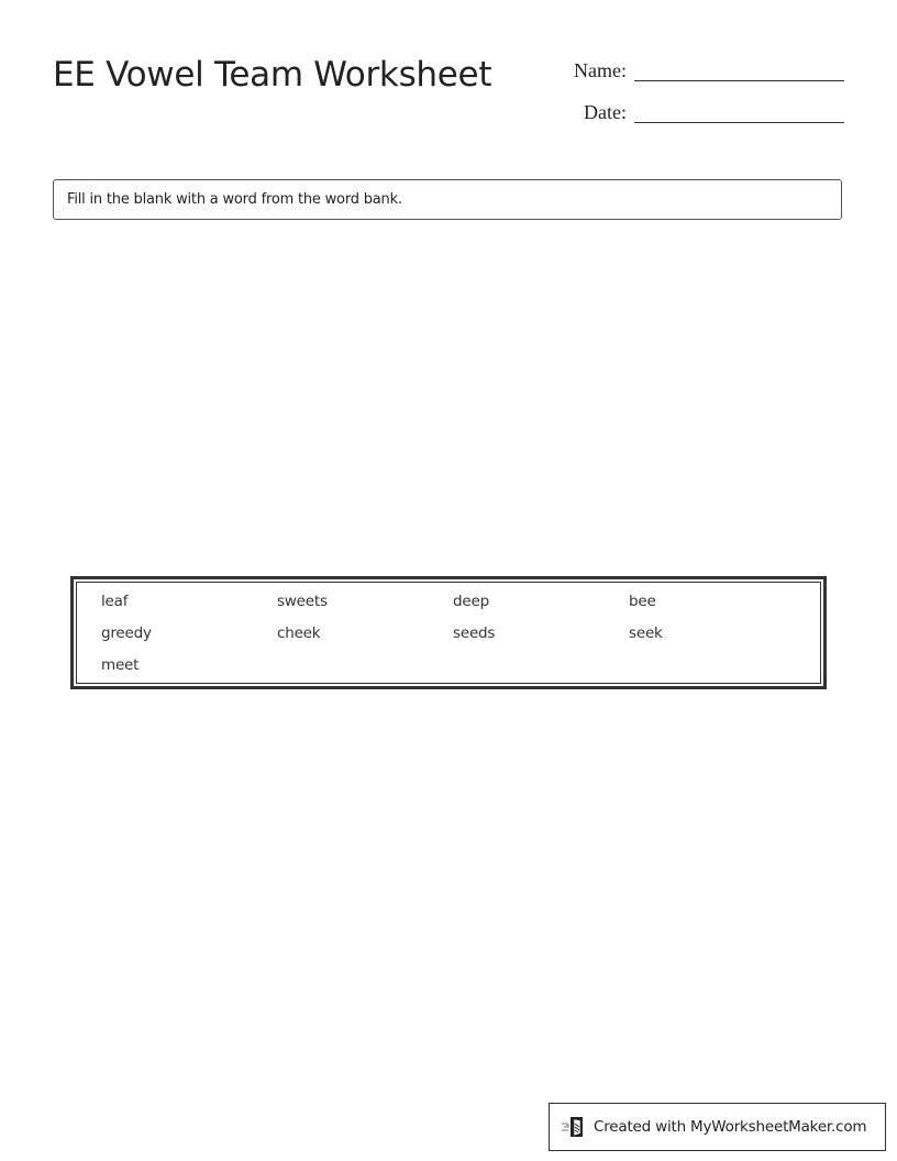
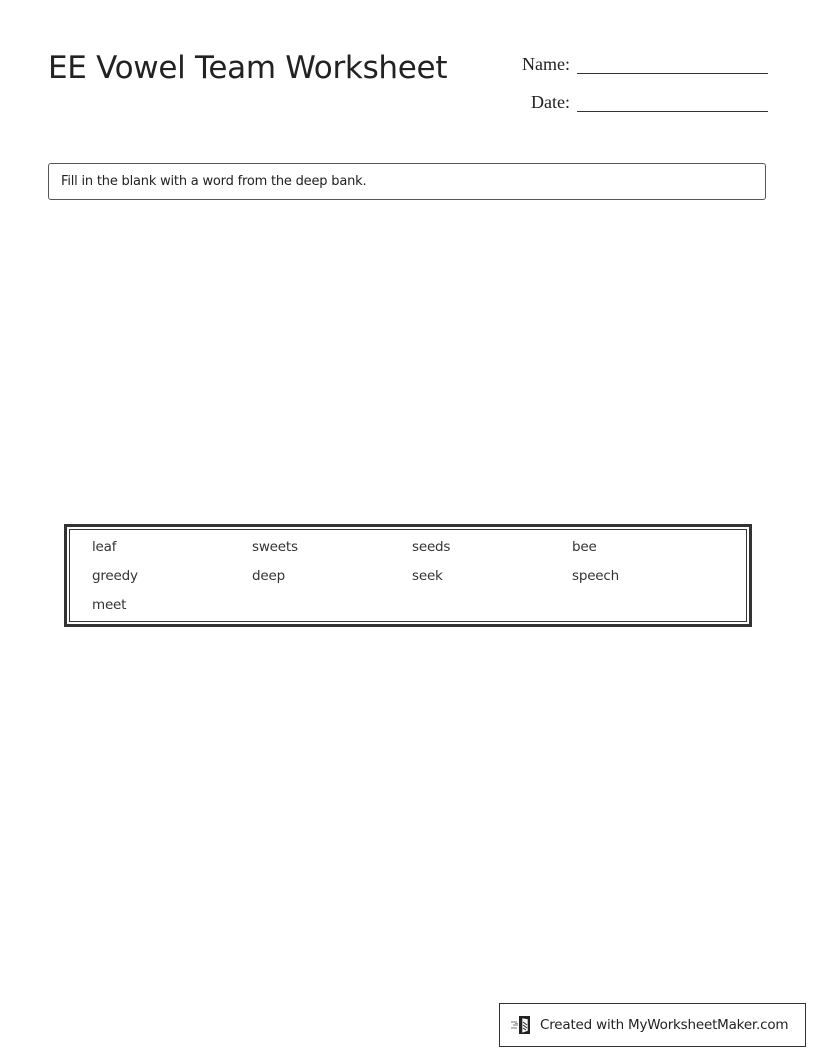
  EE Vowel Team Worksheet
  Name:
  Date:
- Fill in the blank with a word from the word bank.
+ Fill in the blank with a word from the deep bank.
  leaf
  sweets
- deep
+ seeds
  bee
  greedy
- cheek
- seeds
+ deep
  seek
+ speech
  meet
  Created with MyWorksheetMaker.com
